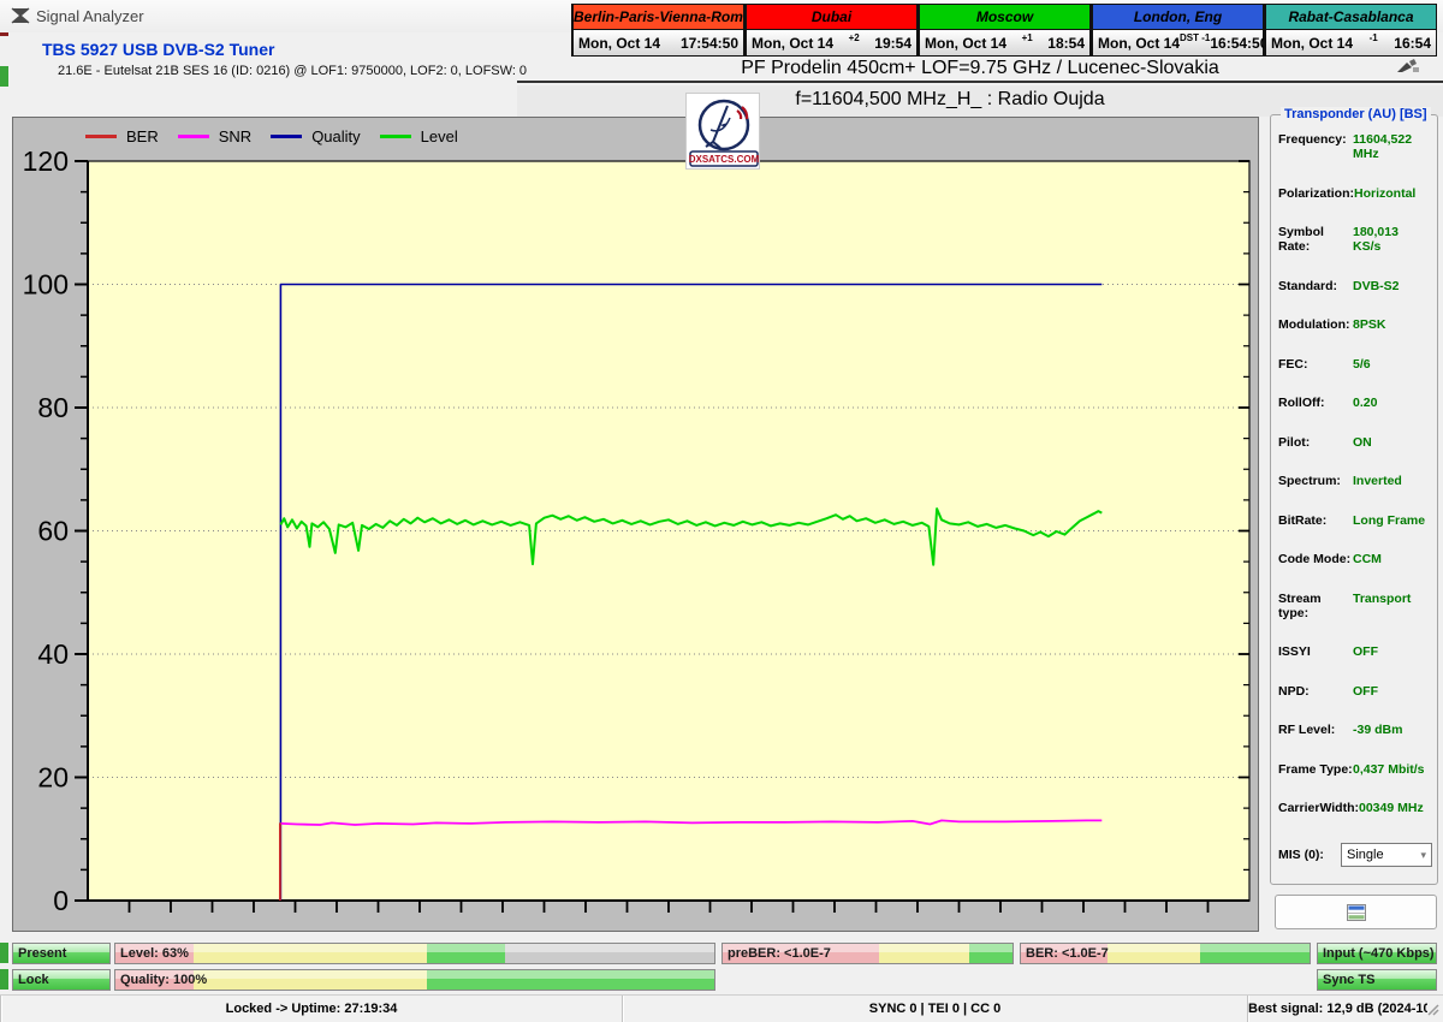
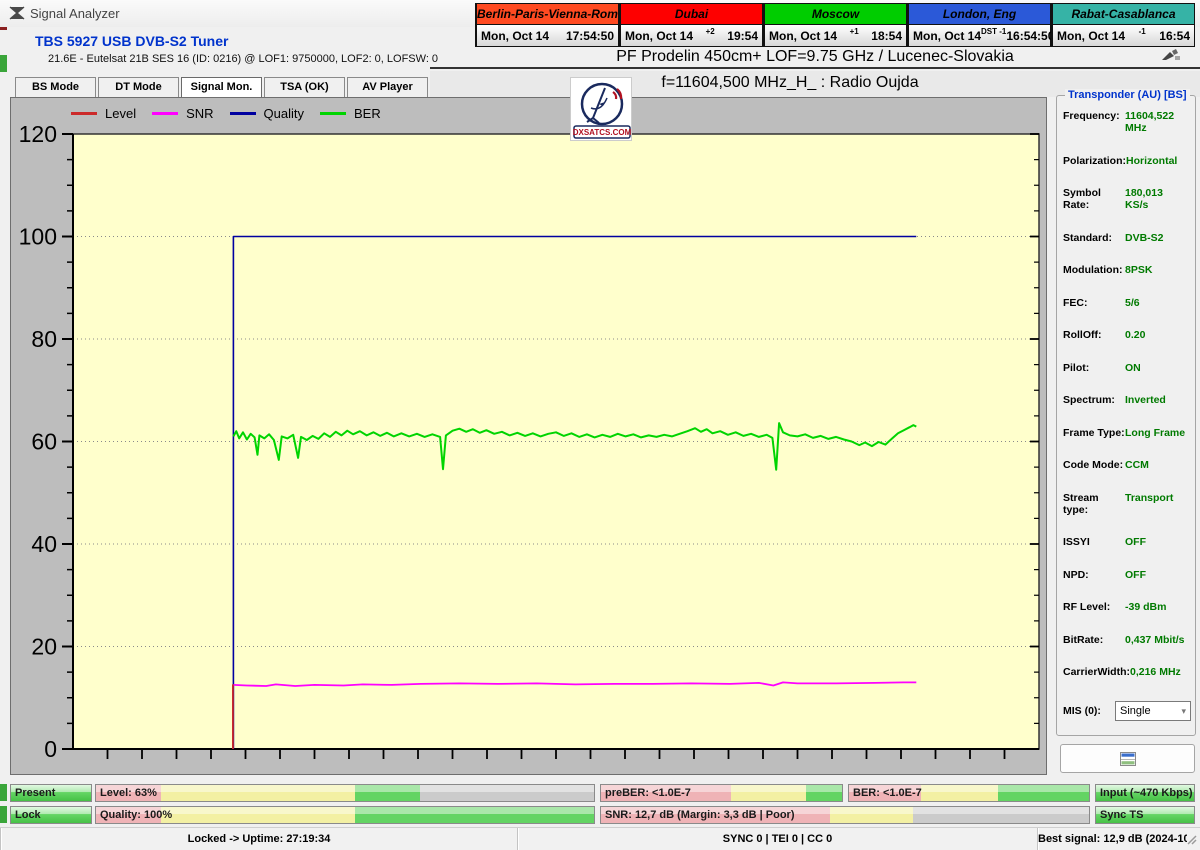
  Signal Analyzer
  Berlin-Paris-Vienna-Rom
  Mon, Oct 14
  17:54:50
  Dubai
  Mon, Oct 14
  +2
  19:54
  Moscow
  Mon, Oct 14
  +1
  18:54
  London, Eng
  Mon, Oct 14
  DST -1
  16:54:5
  Rabat-Casablanca
  Mon, Oct 14
  -1
  16:54
  TBS 5927 USB DVB-S2 Tuner
  21.6E - Eutelsat 21B SES 16 (ID: 0216) @ LOF1: 9750000, LOF2: 0, LOFSW: 0
  PF Prodelin 450cm+ LOF=9.75 GHz / Lucenec-Slovakia
  f=11604,500 MHz_H_ : Radio Oujda
  DXSATCS.COM
+ BS Mode
+ DT Mode
+ Signal Mon.
+ TSA (OK)
+ AV Player
- BER
+ Level
  SNR
  Quality
- Level
+ BER
  0
  20
  40
  60
  80
  100
  120
  Transponder (AU) [BS]
  Frequency:
  11604,522 MHz
  Polarization:
  Horizontal
  Symbol Rate:
  180,013 KS/s
  Standard:
  DVB-S2
  Modulation:
  8PSK
  FEC:
  5/6
  RollOff:
  0.20
  Pilot:
  ON
  Spectrum:
  Inverted
- BitRate:
+ Frame Type:
  Long Frame
  Code Mode:
  CCM
  Stream type:
  Transport
  ISSYI
  OFF
  NPD:
  OFF
  RF Level:
  -39 dBm
- Frame Type:
+ BitRate:
  0,437 Mbit/s
  CarrierWidth:
- 00349 MHz
+ 0,216 MHz
  MIS (0):
  Single
  ▾
  Present
  Level: 63%
  preBER: <1.0E-7
  BER: <1.0E-7
  Input (~470 Kbps)
  Lock
  Quality: 100%
+ SNR: 12,7 dB (Margin: 3,3 dB | Poor)
  Sync TS
  Locked -> Uptime: 27:19:34
  SYNC 0 | TEI 0 | CC 0
  Best signal: 12,9 dB (2024-10
